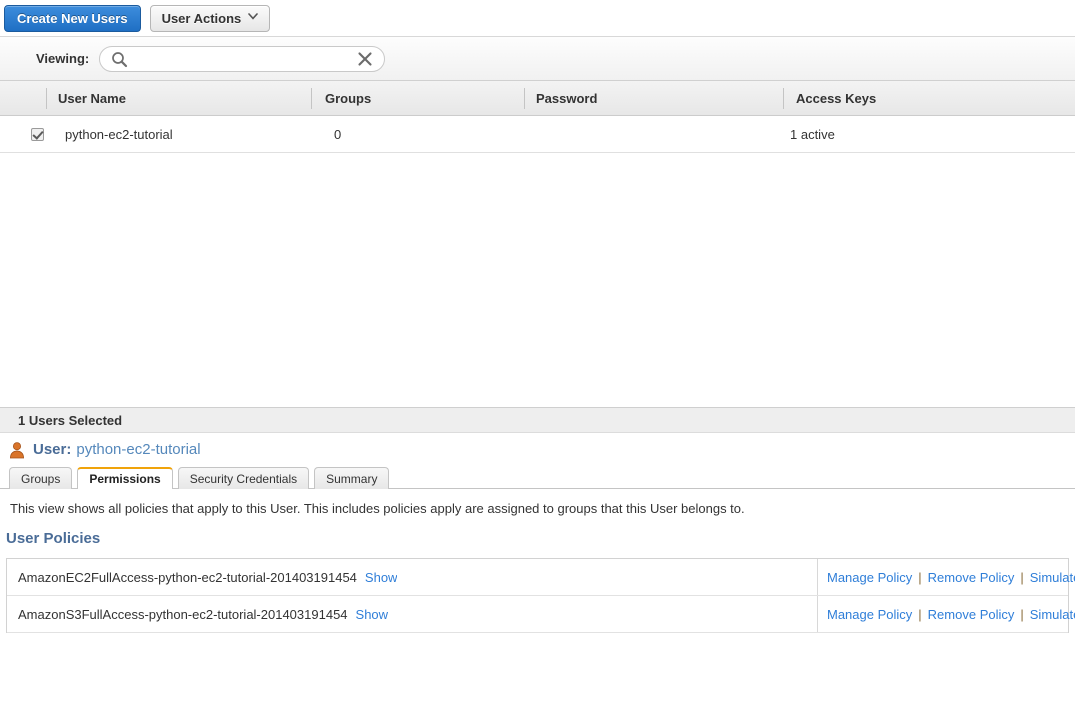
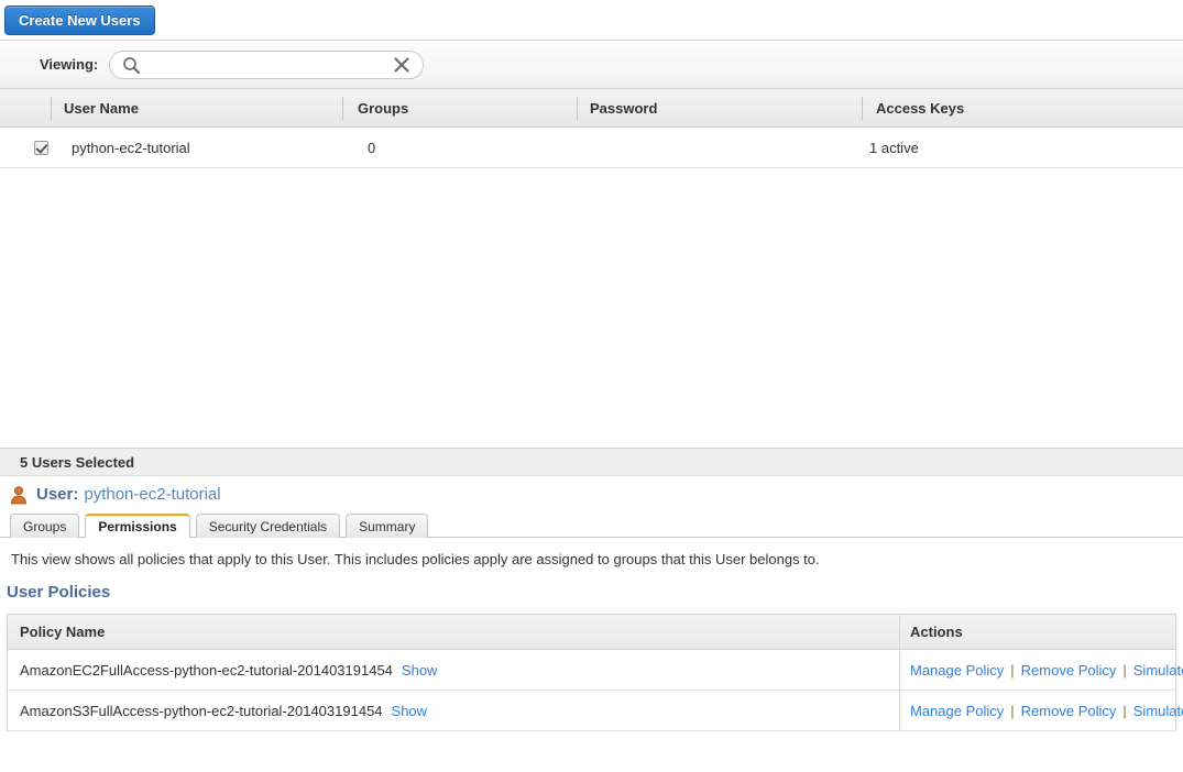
  Create New Users
- User Actions
  Viewing:
  User Name
  Groups
  Password
  Access Keys
  python-ec2-tutorial
  0
  1 active
- 1 Users Selected
+ 5 Users Selected
  User:
  python-ec2-tutorial
  Groups
  Permissions
  Security Credentials
  Summary
  This view shows all policies that apply to this User. This includes policies apply are assigned to groups that this User belongs to.
  User Policies
+ Policy Name
+ Actions
  AmazonEC2FullAccess-python-ec2-tutorial-201403191454
  Show
  Manage Policy
  |
  Remove Policy
  |
  AmazonS3FullAccess-python-ec2-tutorial-201403191454
  Show
  Manage Policy
  |
  Remove Policy
  |
